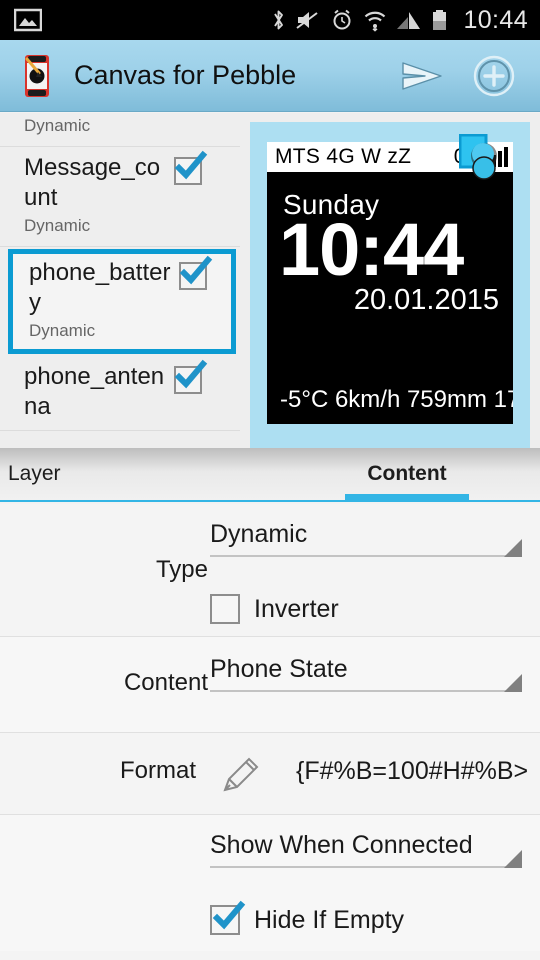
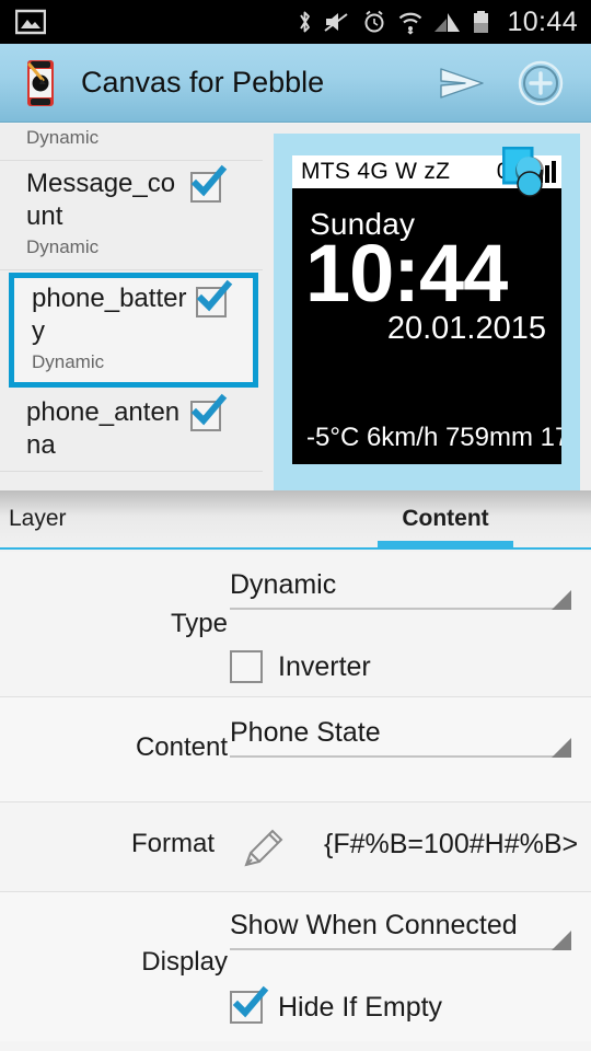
  10:44
  Canvas for Pebble
  Dynamic
  Message_count
  Dynamic
  phone_battery
  Dynamic
  phone_antenna
  MTS 4G W zZ
  Sunday
  10:44
  20.01.2015
  -5°C 6km/h 759mm 1
  Layer
  Content
  Type
  Dynamic
  Inverter
  Content
  Phone State
  Format
  {F#%B=100#H#%B>
+ Display
  Show When Connected
  Hide If Empty
